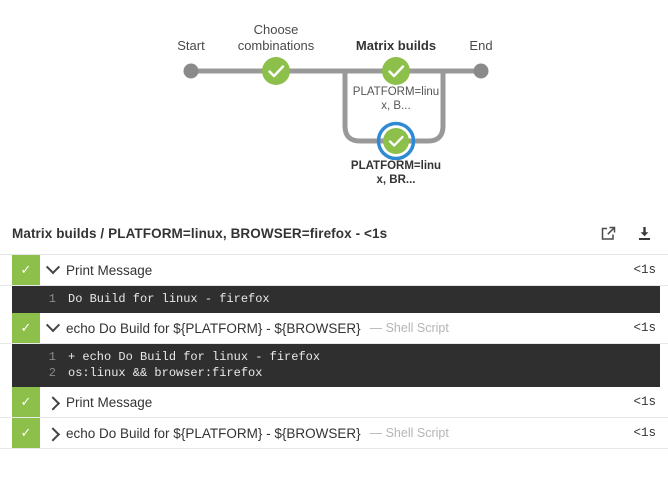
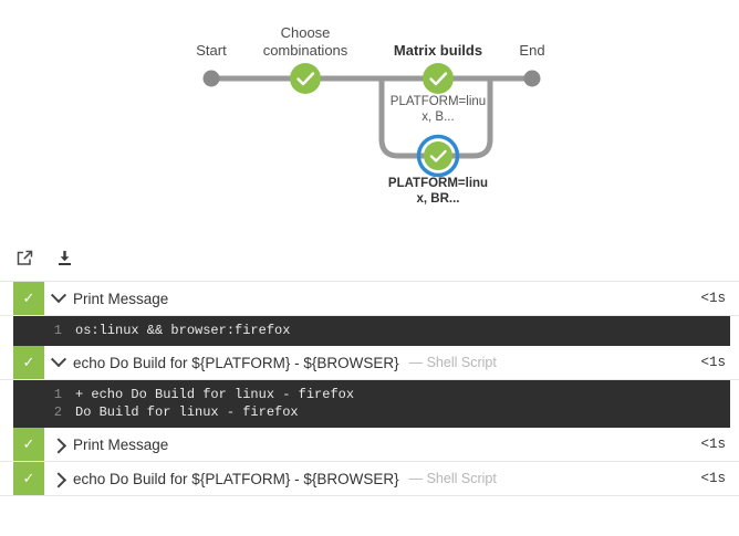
  Start
  Choose
  combinations
  Matrix builds
  End
  PLATFORM=linu
  x, B...
  PLATFORM=linu
  x, BR...
- Matrix builds / PLATFORM=linux, BROWSER=firefox - <1s
  ✓
  Print Message
  <1s
  1
- Do Build for linux - firefox
+ os:linux && browser:firefox
  ✓
  echo Do Build for ${PLATFORM} - ${BROWSER}
  — Shell Script
  <1s
  1
  + echo Do Build for linux - firefox
  2
- os:linux && browser:firefox
+ Do Build for linux - firefox
  ✓
  Print Message
  <1s
  ✓
  echo Do Build for ${PLATFORM} - ${BROWSER}
  — Shell Script
  <1s
